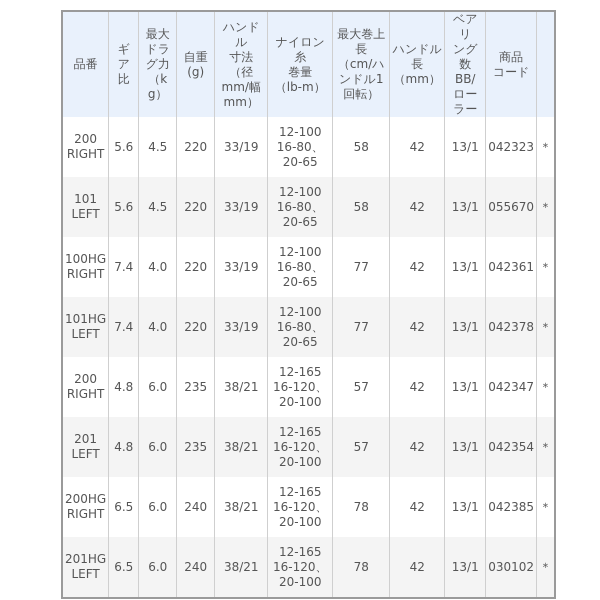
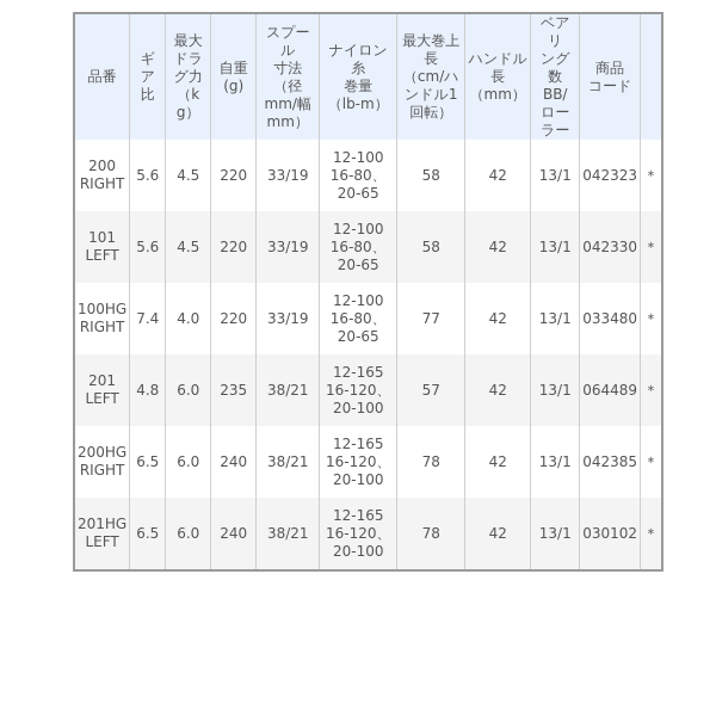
- 品番	ギ ア 比	最大 ドラ グ力 （k g）	自重 (g)	ハンドル 寸法 （径 mm/幅 mm）	ナイロン糸 巻量 （lb-m）	最大巻上 長 （cm/ハ ンドル1 回転）	ハンドル 長 （mm）	ベアリ ング数 BB/ ロー ラー	商品 コード
+ 品番	ギ ア 比	最大 ドラ グ力 （k g）	自重 (g)	スプール 寸法 （径 mm/幅 mm）	ナイロン糸 巻量 （lb-m）	最大巻上 長 （cm/ハ ンドル1 回転）	ハンドル 長 （mm）	ベアリ ング数 BB/ ロー ラー	商品 コード
  200 RIGHT	5.6	4.5	220	33/19	12-100 16-80、 20-65	58	42	13/1	042323	＊
- 101 LEFT	5.6	4.5	220	33/19	12-100 16-80、 20-65	58	42	13/1	055670	＊
+ 101 LEFT	5.6	4.5	220	33/19	12-100 16-80、 20-65	58	42	13/1	042330	＊
- 100HG RIGHT	7.4	4.0	220	33/19	12-100 16-80、 20-65	77	42	13/1	042361	＊
+ 100HG RIGHT	7.4	4.0	220	33/19	12-100 16-80、 20-65	77	42	13/1	033480	＊
- 101HG LEFT	7.4	4.0	220	33/19	12-100 16-80、 20-65	77	42	13/1	042378	＊
- 200 RIGHT	4.8	6.0	235	38/21	12-165 16-120、 20-100	57	42	13/1	042347	＊
- 201 LEFT	4.8	6.0	235	38/21	12-165 16-120、 20-100	57	42	13/1	042354	＊
+ 201 LEFT	4.8	6.0	235	38/21	12-165 16-120、 20-100	57	42	13/1	064489	＊
  200HG RIGHT	6.5	6.0	240	38/21	12-165 16-120、 20-100	78	42	13/1	042385	＊
  201HG LEFT	6.5	6.0	240	38/21	12-165 16-120、 20-100	78	42	13/1	030102	＊
